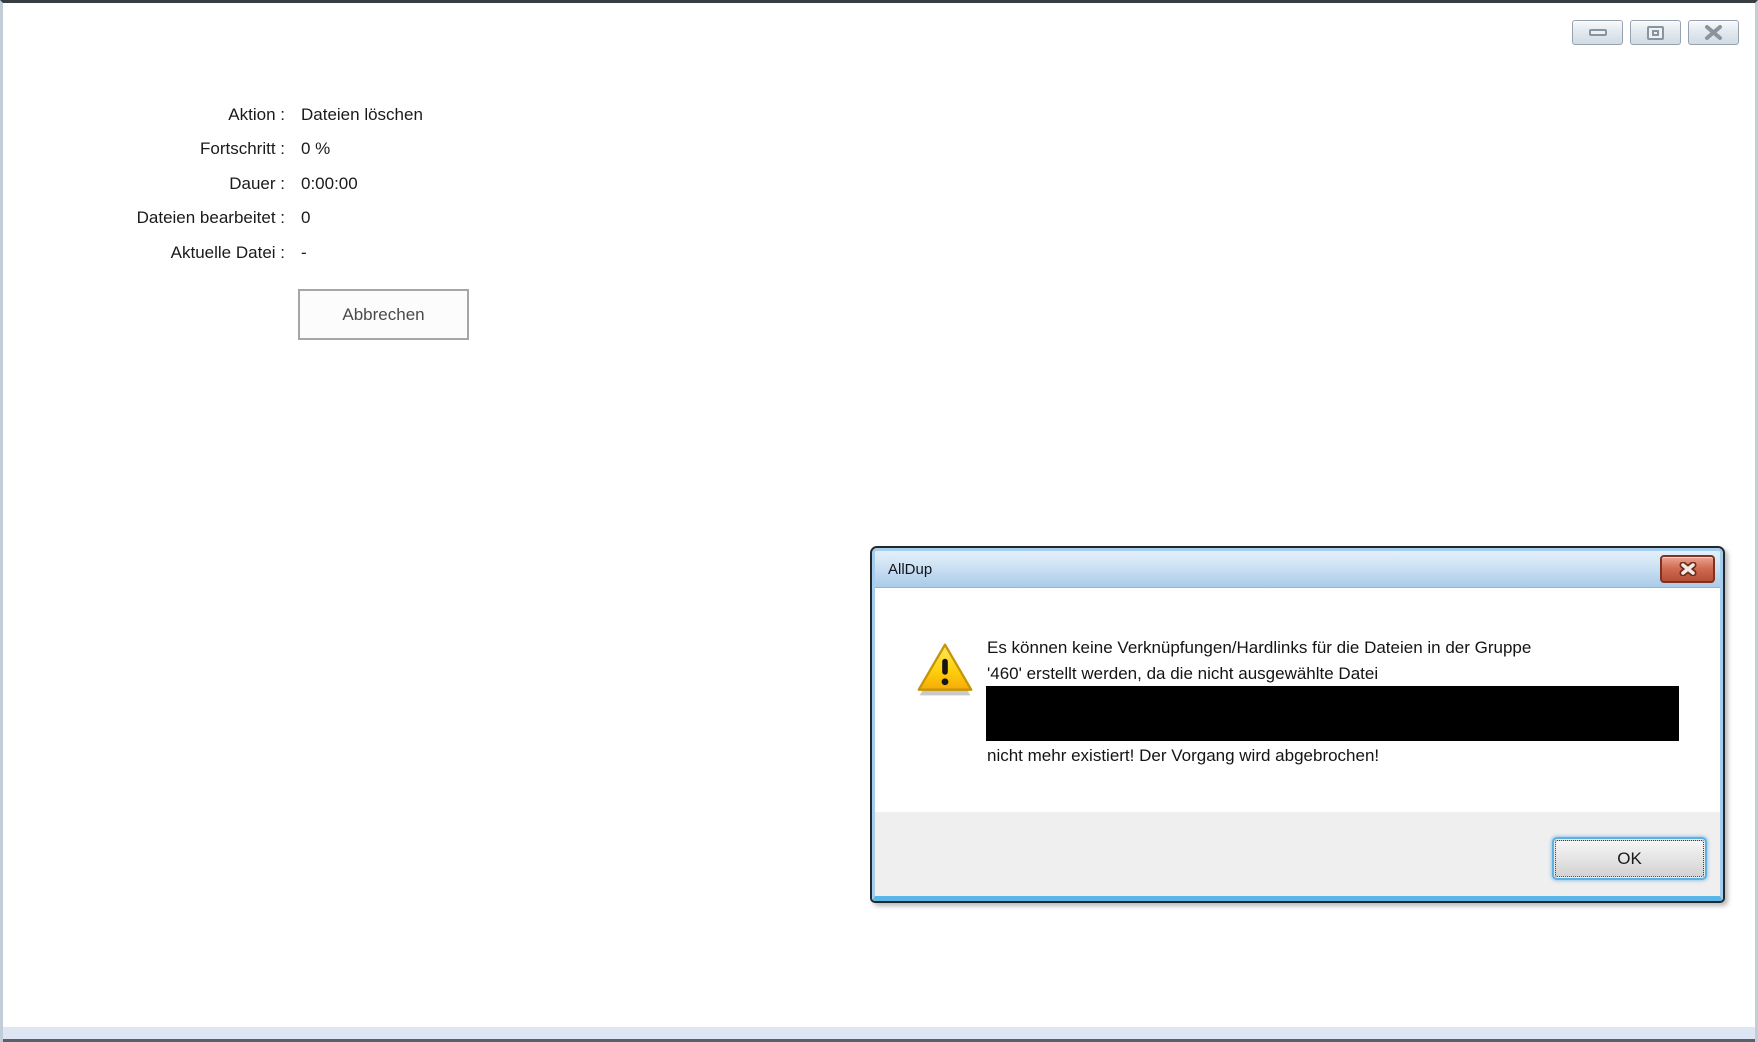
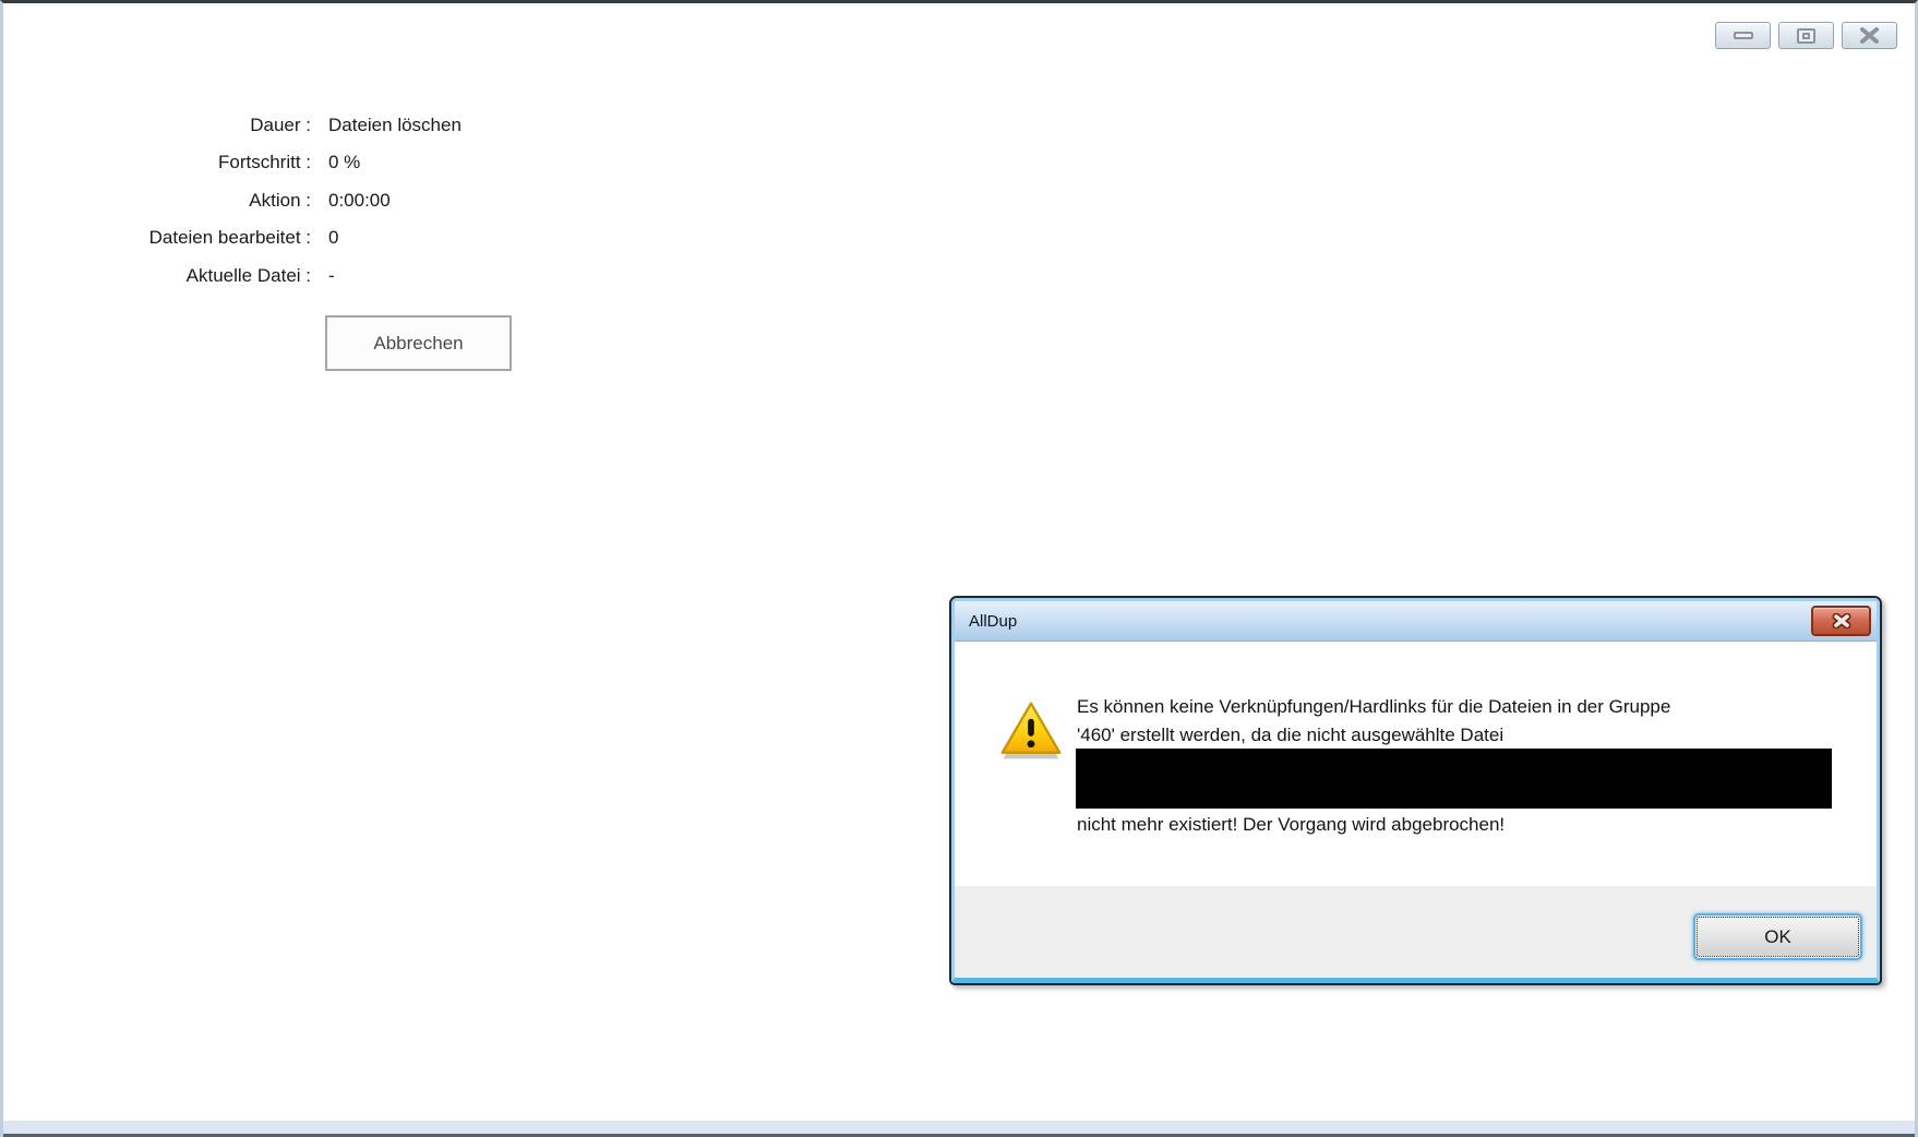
- Aktion :
+ Dauer :
  Dateien löschen
  Fortschritt :
  0 %
- Dauer :
+ Aktion :
  0:00:00
  Dateien bearbeitet :
  0
  Aktuelle Datei :
  -
  Abbrechen
  AllDup
  Es können keine Verknüpfungen/Hardlinks für die Dateien in der Gruppe
  '460' erstellt werden, da die nicht ausgewählte Datei
  nicht mehr existiert! Der Vorgang wird abgebrochen!
  OK
